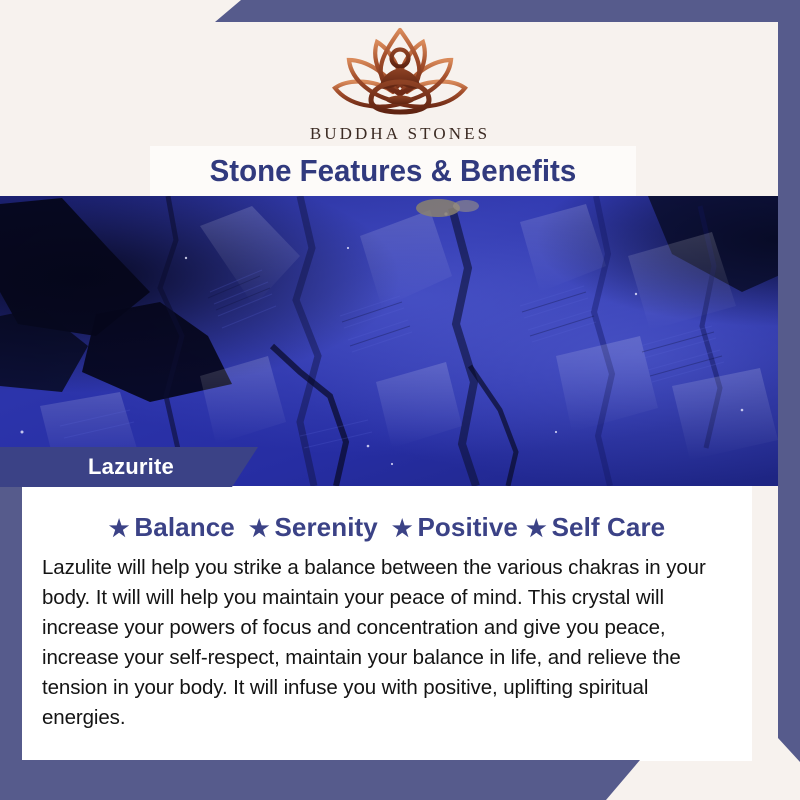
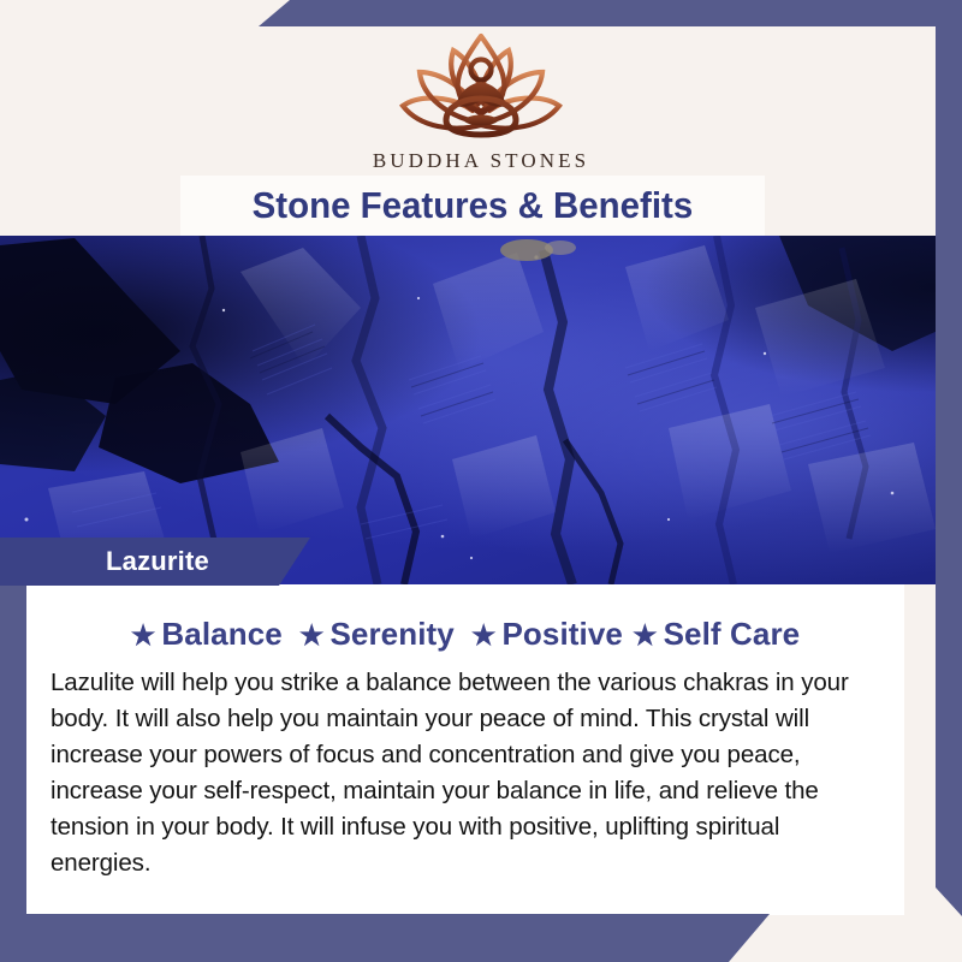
  BUDDHA STONES
  Stone Features & Benefits
  Lazurite
  ★
  Balance
  ★
  Serenity
  ★
  Positive
  ★
  Self Care
- Lazulite will help you strike a balance between the various chakras in your body. It will will help you maintain your peace of mind. This crystal will increase your powers of focus and concentration and give you peace, increase your self-respect, maintain your balance in life, and relieve the tension in your body. It will infuse you with positive, uplifting spiritual energies.
+ Lazulite will help you strike a balance between the various chakras in your body. It will also help you maintain your peace of mind. This crystal will increase your powers of focus and concentration and give you peace, increase your self-respect, maintain your balance in life, and relieve the tension in your body. It will infuse you with positive, uplifting spiritual energies.
